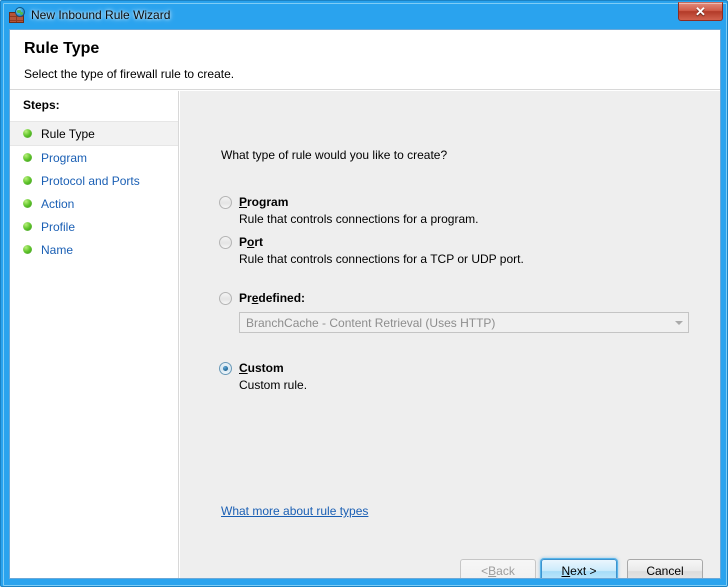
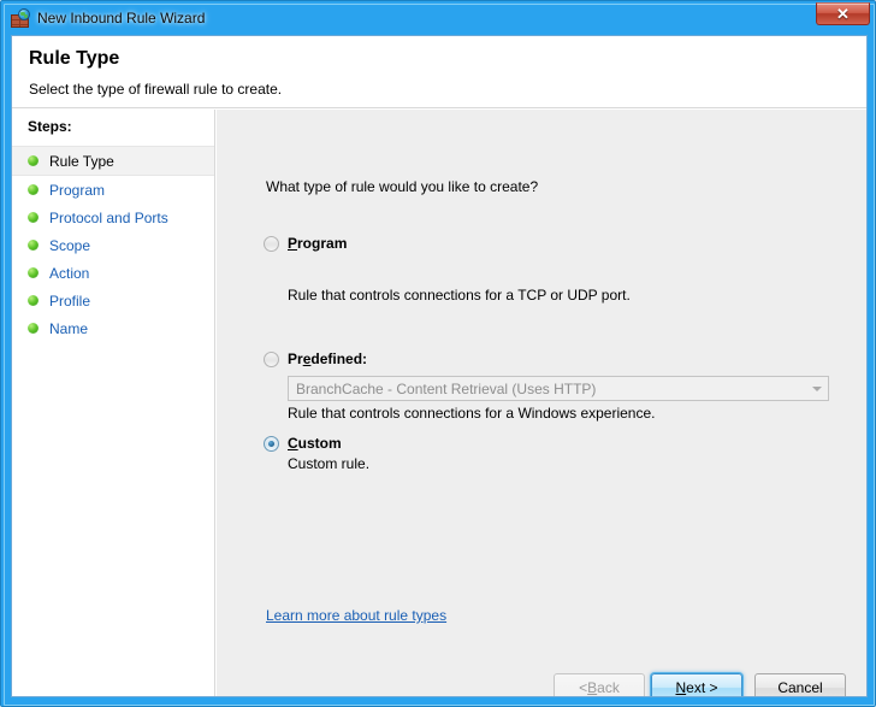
  New Inbound Rule Wizard
  ✕
  Rule Type
  Select the type of firewall rule to create.
  Steps:
  Rule Type
  Program
  Protocol and Ports
+ Scope
  Action
  Profile
  Name
  What type of rule would you like to create?
  Program
- Rule that controls connections for a program.
- Port
  Rule that controls connections for a TCP or UDP port.
  Predefined:
  BranchCache - Content Retrieval (Uses HTTP)
+ Rule that controls connections for a Windows experience.
  Custom
  Custom rule.
- What more about rule types
+ Learn more about rule types
  <
  B
  ack
  N
  ext >
  Cancel
